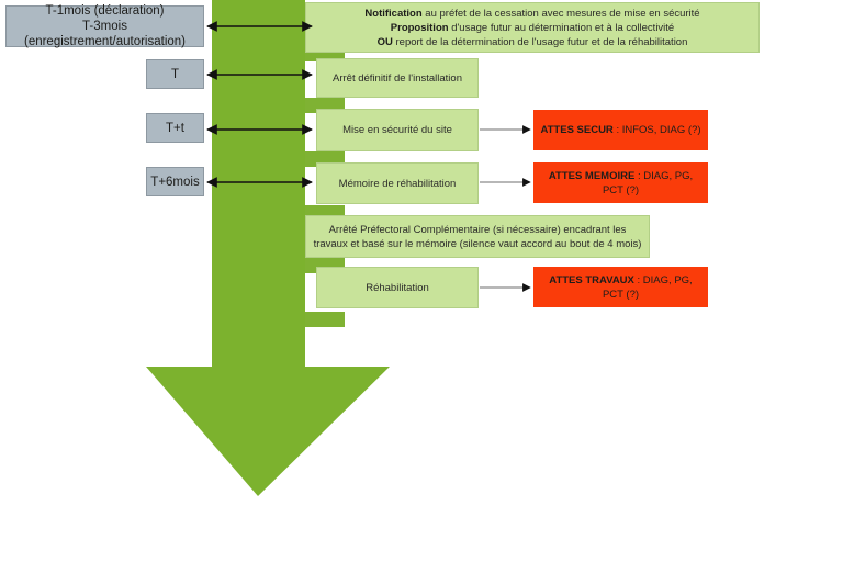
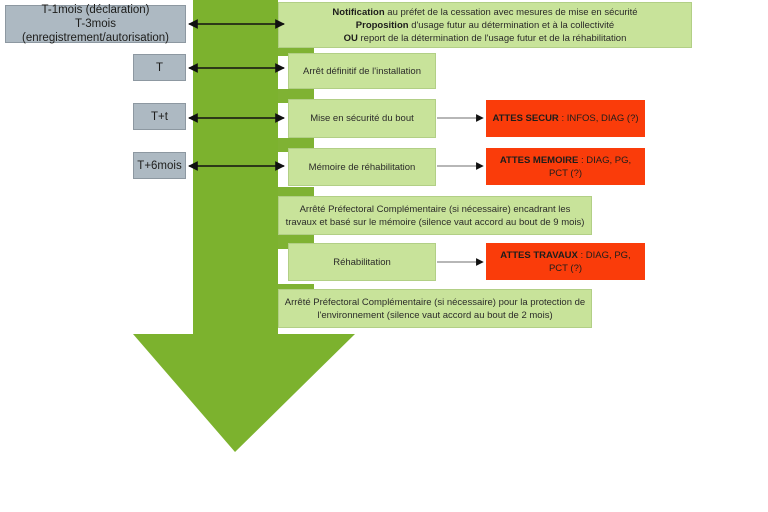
  T-1mois (déclaration)
  T-3mois (enregistrement/autorisation)
  T
  T+t
  T+6mois
  Notification au préfet de la cessation avec mesures de mise en sécurité
  Proposition d'usage futur au détermination et à la collectivité
  OU report de la détermination de l'usage futur et de la réhabilitation
  Arrêt définitif de l'installation
- Mise en sécurité du site
+ Mise en sécurité du bout
  Mémoire de réhabilitation
- Arrêté Préfectoral Complémentaire (si nécessaire) encadrant les travaux et basé sur le mémoire (silence vaut accord au bout de 4 mois)
+ Arrêté Préfectoral Complémentaire (si nécessaire) encadrant les travaux et basé sur le mémoire (silence vaut accord au bout de 9 mois)
  Réhabilitation
+ Arrêté Préfectoral Complémentaire (si nécessaire) pour la protection de l'environnement (silence vaut accord au bout de 2 mois)
  ATTES SECUR : INFOS, DIAG (?)
  ATTES MEMOIRE : DIAG, PG, PCT (?)
  ATTES TRAVAUX : DIAG, PG, PCT (?)
